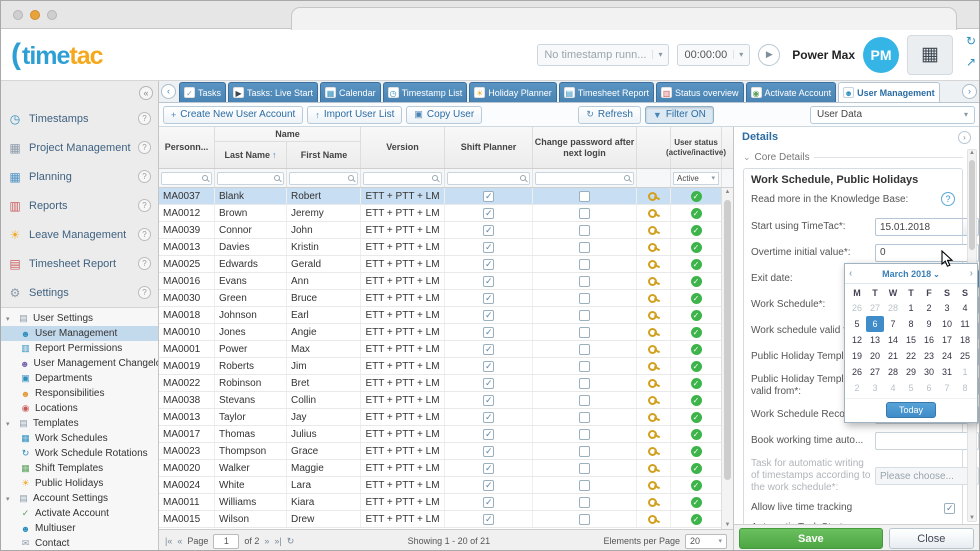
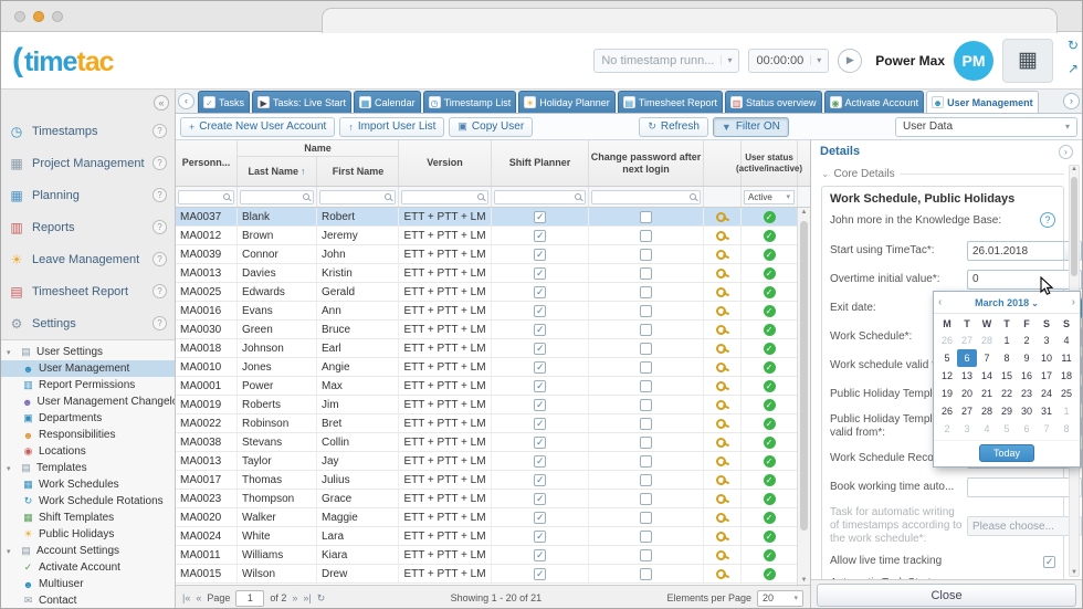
  (
  time
  tac
  No timestamp runn...
  ▾
  00:00:00
  ▾
  ▶
  Power Max
  PM
  ▦
  ↻
  ↗
  «
  ◷
  Timestamps
  ?
  ▦
  Project Management
  ?
  ▦
  Planning
  ?
  ▥
  Reports
  ?
  ☀
  Leave Management
  ?
  ▤
  Timesheet Report
  ?
  ⚙
  Settings
  ?
  ▤
  User Settings
  ☻
  User Management
  ▥
  Report Permissions
  ☻
  User Management Changel
  ▣
  Departments
  ☻
  Responsibilities
  ◉
  Locations
  ▤
  Templates
  ▦
  Work Schedules
  ↻
  Work Schedule Rotations
  ▦
  Shift Templates
  ☀
  Public Holidays
  ▤
  Account Settings
  ✓
  Activate Account
  ☻
  Multiuser
  ✉
  Contact
  ‹
  ✓
  Tasks
  ▶
  Tasks: Live Start
  ▦
  Calendar
  ◷
  Timestamp List
  ☀
  Holiday Planner
  ▤
  Timesheet Report
  ▥
  Status overview
  ◉
  Activate Account
  ☻
  User Management
  ›
  +
  Create New User Account
  ↑
  Import User List
  ▣
  Copy User
  ↻
  Refresh
  ▼
  Filter ON
  User Data
  ▾
  Personn...
  Name
  Last Name
  ↑
  First Name
  Version
  Shift Planner
  Change password after next login
  User status (active/inactive)
  Active
  MA0037
  Blank
  Robert
  ETT + PTT + LM
  ✓
  MA0012
  Brown
  Jeremy
  ETT + PTT + LM
  ✓
  MA0039
  Connor
  John
  ETT + PTT + LM
  ✓
  MA0013
  Davies
  Kristin
  ETT + PTT + LM
  ✓
  MA0025
  Edwards
  Gerald
  ETT + PTT + LM
  ✓
  MA0016
  Evans
  Ann
  ETT + PTT + LM
  ✓
  MA0030
  Green
  Bruce
  ETT + PTT + LM
  ✓
  MA0018
  Johnson
  Earl
  ETT + PTT + LM
  ✓
  MA0010
  Jones
  Angie
  ETT + PTT + LM
  ✓
  MA0001
  Power
  Max
  ETT + PTT + LM
  ✓
  MA0019
  Roberts
  Jim
  ETT + PTT + LM
  ✓
  MA0022
  Robinson
  Bret
  ETT + PTT + LM
  ✓
  MA0038
  Stevans
  Collin
  ETT + PTT + LM
  ✓
  MA0013
  Taylor
  Jay
  ETT + PTT + LM
  ✓
  MA0017
  Thomas
  Julius
  ETT + PTT + LM
  ✓
  MA0023
  Thompson
  Grace
  ETT + PTT + LM
  ✓
  MA0020
  Walker
  Maggie
  ETT + PTT + LM
  ✓
  MA0024
  White
  Lara
  ETT + PTT + LM
  ✓
  MA0011
  Williams
  Kiara
  ETT + PTT + LM
  ✓
  MA0015
  Wilson
  Drew
  ETT + PTT + LM
  ✓
  |«
  «
  Page
  1
  of 2
  »
  »|
  ↻
  Showing 1 - 20 of 21
  Elements per Page
  20
  Details
  ›
  ⌄
  Core Details
  Work Schedule, Public Holidays
- Read more in the Knowledge Base:
+ John more in the Knowledge Base:
  ?
  Start using TimeTac*:
- 15.01.2018
+ 26.01.2018
  Overtime initial value*:
  0
  Exit date:
  Work Schedule*:
  Work schedule valid
  Public Holiday Templ
  Public Holiday Templ valid from*:
  Work Schedule Reco
  Book working time auto...
  Task for automatic writing of timestamps according to the work schedule*:
  Please choose...
  Allow live time tracking
- Save
  Close
  ‹
  March 2018 ⌄
  ›
  M
  T
  W
  T
  F
  S
  S
  26
  27
  28
  1
  2
  3
  4
  5
  6
  7
  8
  9
  10
  11
  12
  13
  14
  15
  16
  17
  18
  19
  20
  21
  22
  23
  24
  25
  26
  27
  28
  29
  30
  31
  1
  2
  3
  4
  5
  6
  7
  8
  Today
